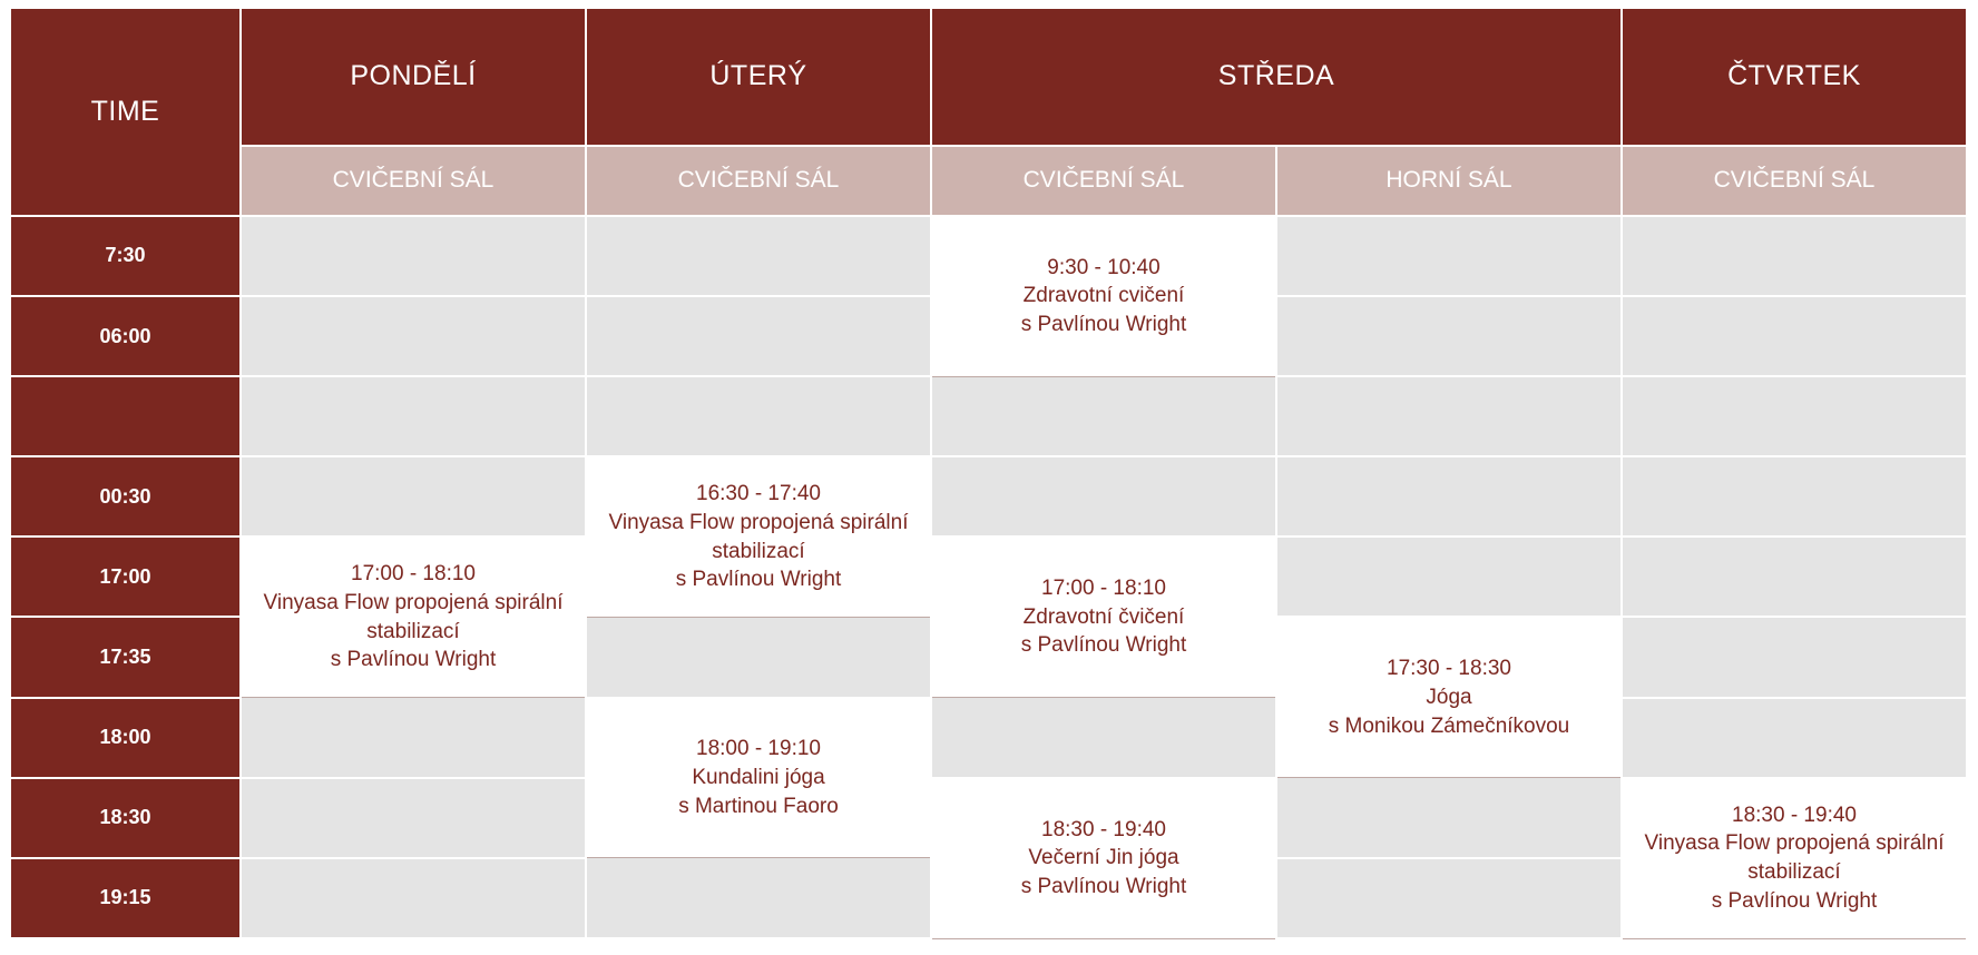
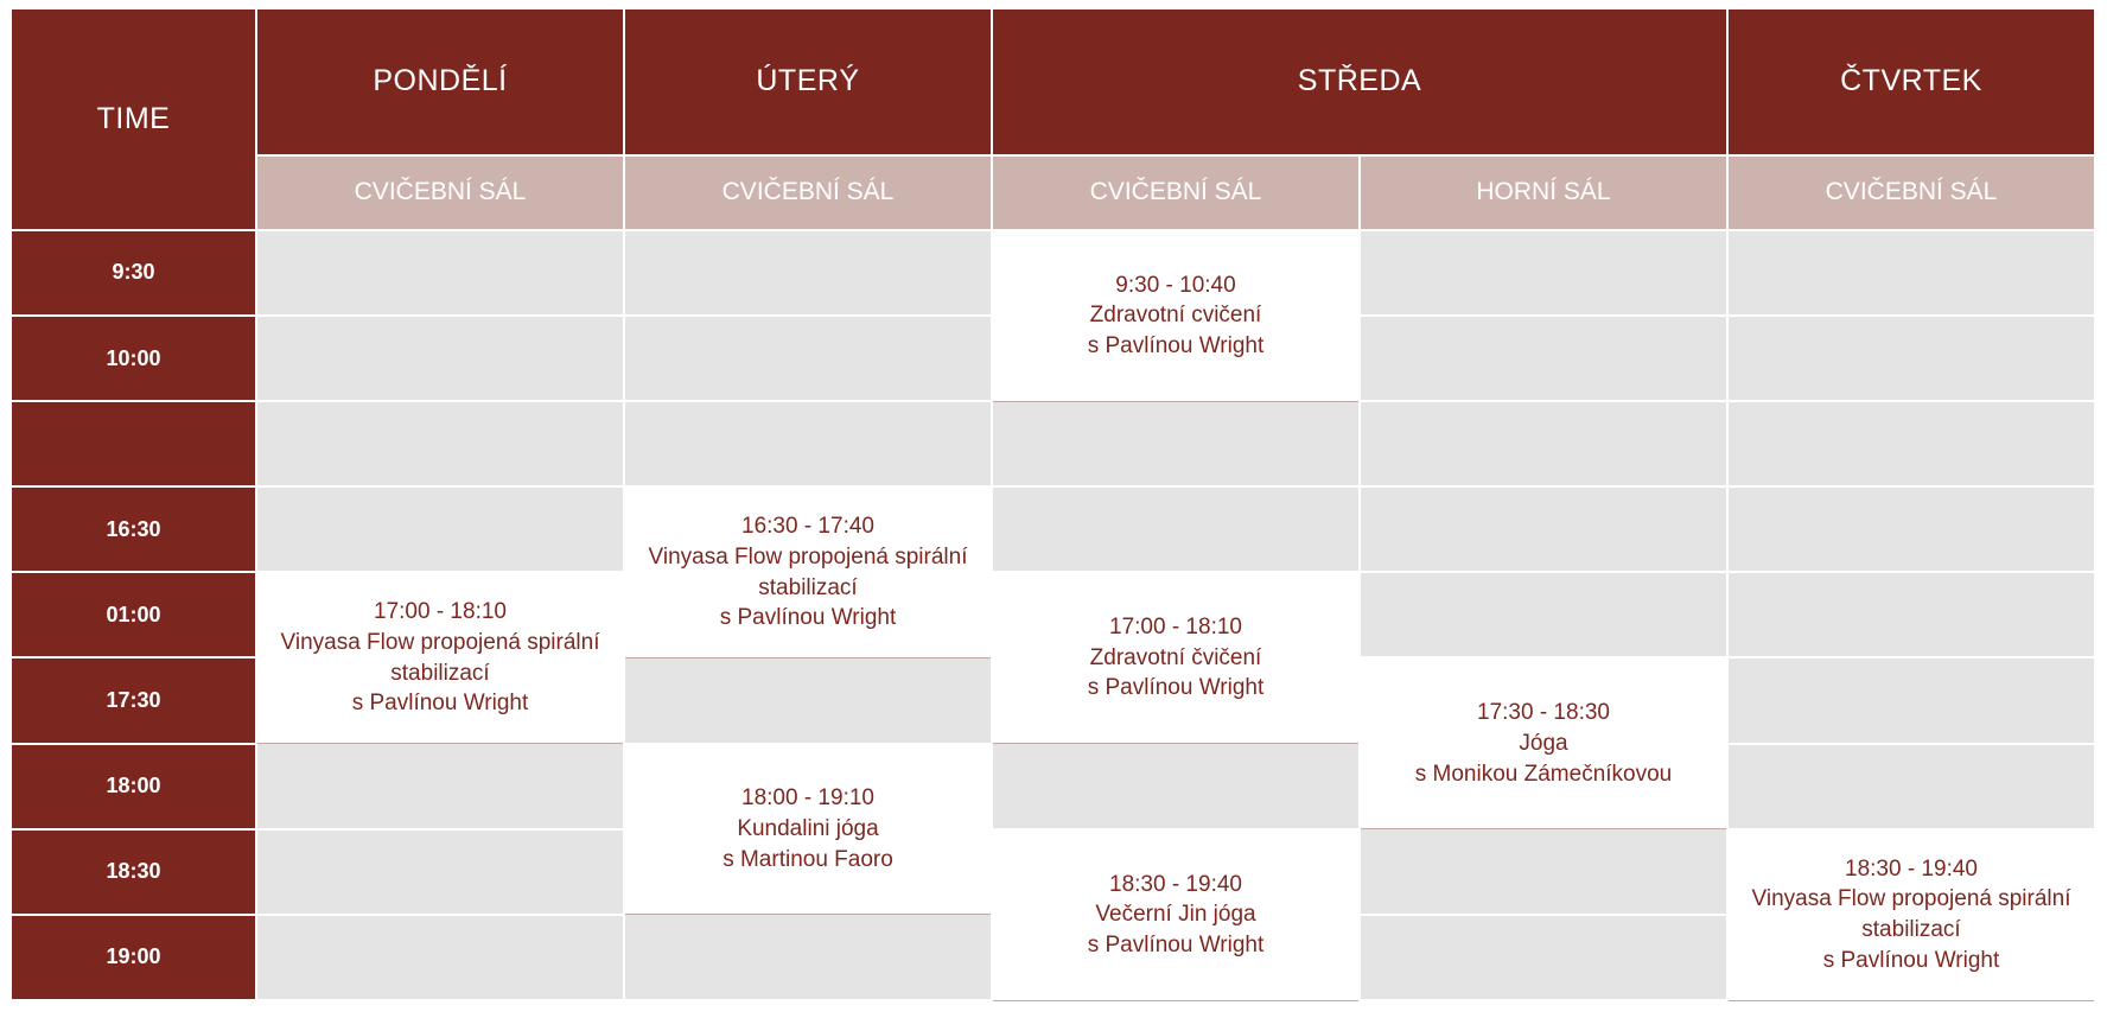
  TIME	PONDĚLÍ	ÚTERÝ	STŘEDA	ČTVRTEK
  CVIČEBNÍ SÁL	CVIČEBNÍ SÁL	CVIČEBNÍ SÁL	HORNÍ SÁL	CVIČEBNÍ SÁL
- 7:30			9:30 - 10:40 Zdravotní cvičení s Pavlínou Wright
+ 9:30			9:30 - 10:40 Zdravotní cvičení s Pavlínou Wright
- 06:00
+ 10:00
- 00:30		16:30 - 17:40 Vinyasa Flow propojená spirální stabilizací s Pavlínou Wright
+ 16:30		16:30 - 17:40 Vinyasa Flow propojená spirální stabilizací s Pavlínou Wright
- 17:00	17:00 - 18:10 Vinyasa Flow propojená spirální stabilizací s Pavlínou Wright	17:00 - 18:10 Zdravotní čvičení s Pavlínou Wright
+ 01:00	17:00 - 18:10 Vinyasa Flow propojená spirální stabilizací s Pavlínou Wright	17:00 - 18:10 Zdravotní čvičení s Pavlínou Wright
- 17:35		17:30 - 18:30 Jóga s Monikou Zámečníkovou
+ 17:30		17:30 - 18:30 Jóga s Monikou Zámečníkovou
  18:00		18:00 - 19:10 Kundalini jóga s Martinou Faoro
  18:30		18:30 - 19:40 Večerní Jin jóga s Pavlínou Wright		18:30 - 19:40 Vinyasa Flow propojená spirální stabilizací s Pavlínou Wright
- 19:15
+ 19:00
